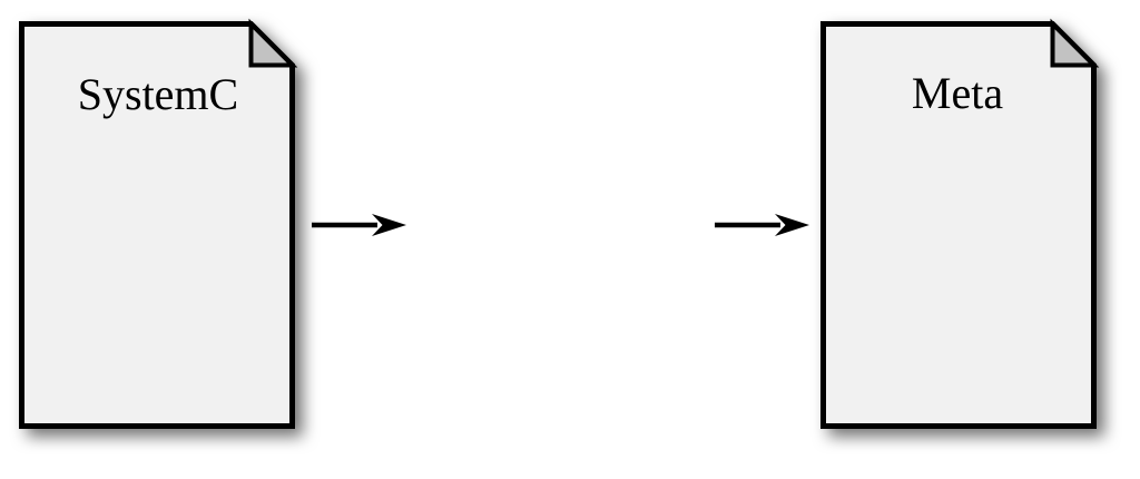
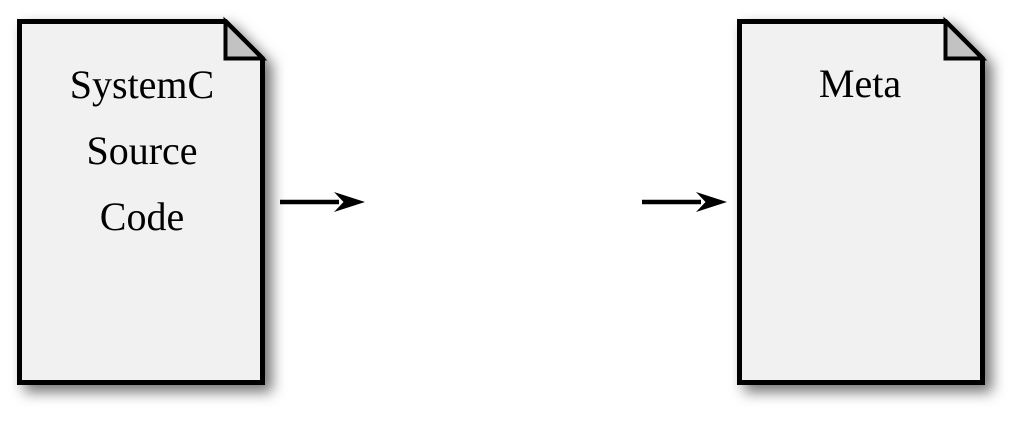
  SystemC
+ Source
+ Code
  Meta
